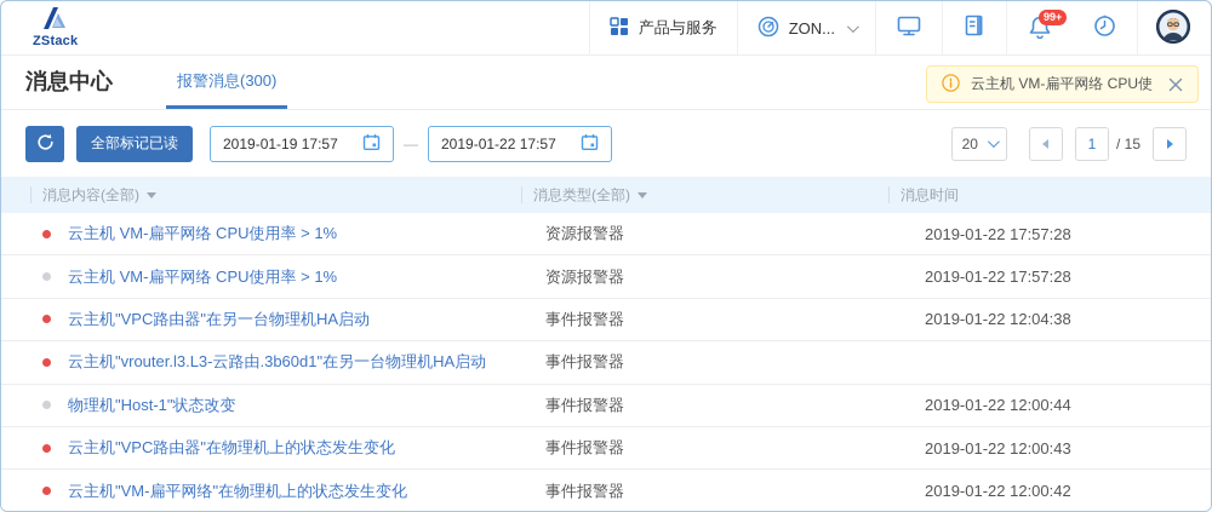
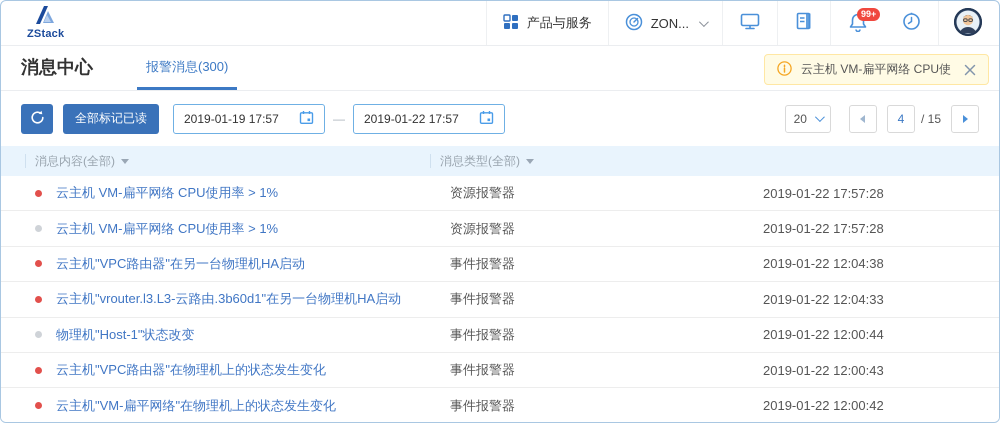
  ZStack
  产品与服务
  ZON...
  99+
  消息中心
  报警消息(300)
  云主机 VM-扁平网络 CPU使
  全部标记已读
  2019-01-19 17:57
  —
  2019-01-22 17:57
  20
- 1
+ 4
  / 15
  消息内容(全部)
  消息类型(全部)
- 消息时间
  云主机 VM-扁平网络 CPU使用率 > 1%
  资源报警器
  2019-01-22 17:57:28
  云主机 VM-扁平网络 CPU使用率 > 1%
  资源报警器
  2019-01-22 17:57:28
  云主机"VPC路由器"在另一台物理机HA启动
  事件报警器
  2019-01-22 12:04:38
  云主机"vrouter.l3.L3-云路由.3b60d1"在另一台物理机HA启动
  事件报警器
+ 2019-01-22 12:04:33
  物理机"Host-1"状态改变
  事件报警器
  2019-01-22 12:00:44
  云主机"VPC路由器"在物理机上的状态发生变化
  事件报警器
  2019-01-22 12:00:43
  云主机"VM-扁平网络"在物理机上的状态发生变化
  事件报警器
  2019-01-22 12:00:42
